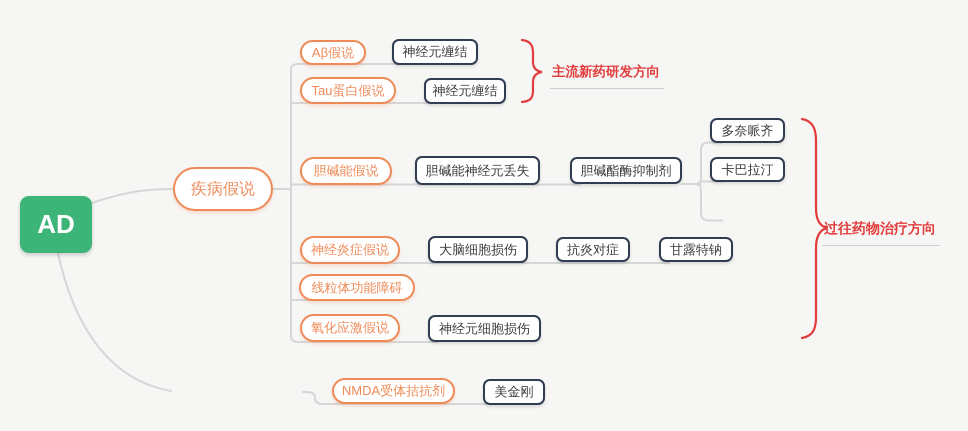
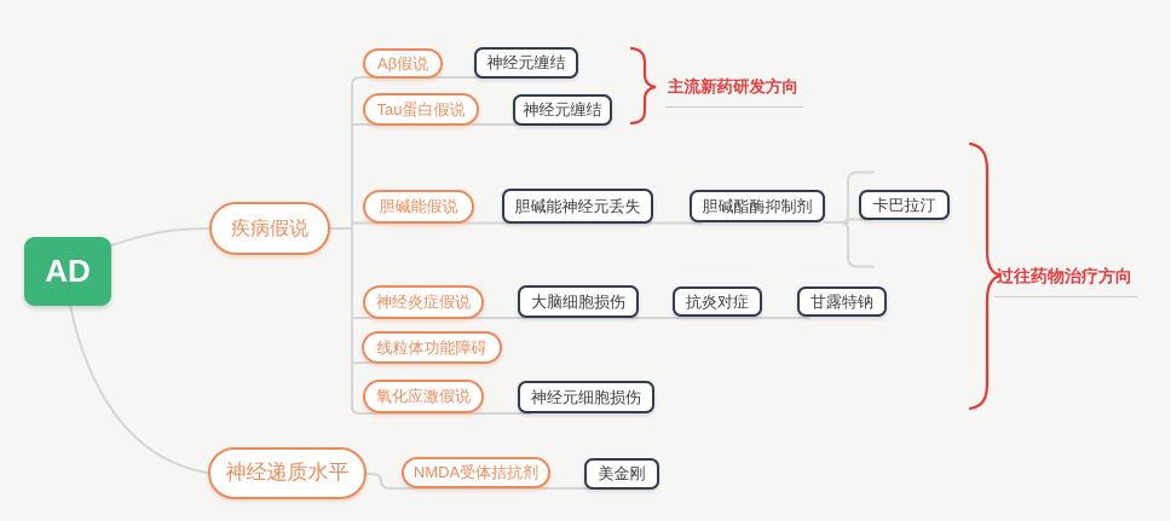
  AD
  疾病假说
+ 神经递质水平
  Aβ假说
  Tau蛋白假说
  胆碱能假说
  神经炎症假说
  线粒体功能障碍
  氧化应激假说
  NMDA受体拮抗剂
  神经元缠结
  神经元缠结
  胆碱能神经元丢失
  胆碱酯酶抑制剂
- 多奈哌齐
  卡巴拉汀
  大脑细胞损伤
  抗炎对症
  甘露特钠
  神经元细胞损伤
  美金刚
  主流新药研发方向
  过往药物治疗方向
